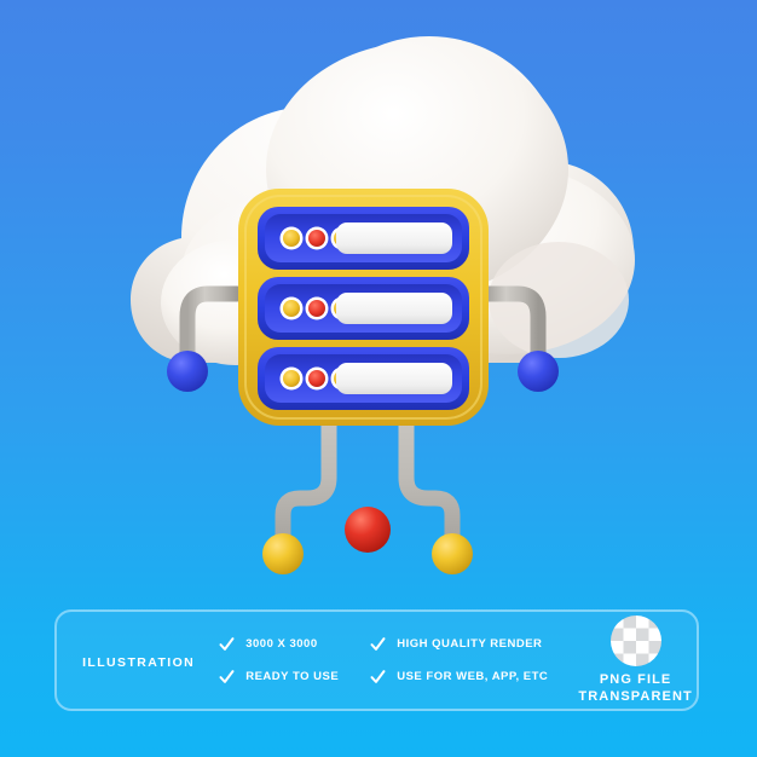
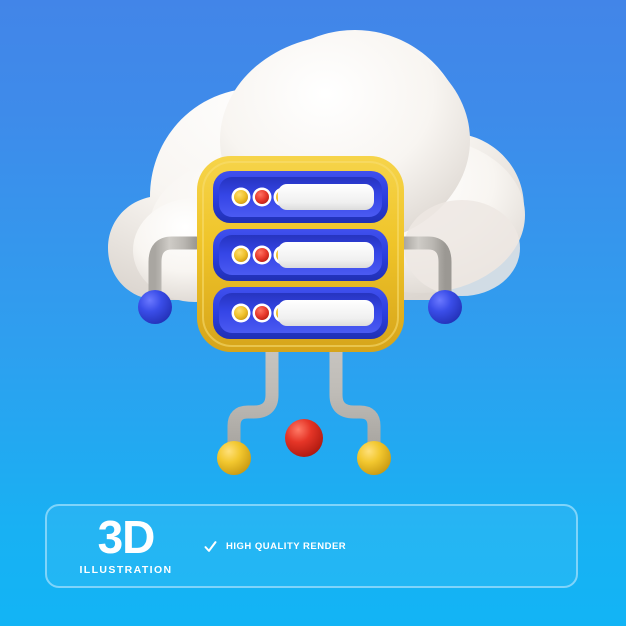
+ 3D
  ILLUSTRATION
- 3000 X 3000
- READY TO USE
  HIGH QUALITY RENDER
- USE FOR WEB, APP, ETC
- PNG FILE
- TRANSPARENT
